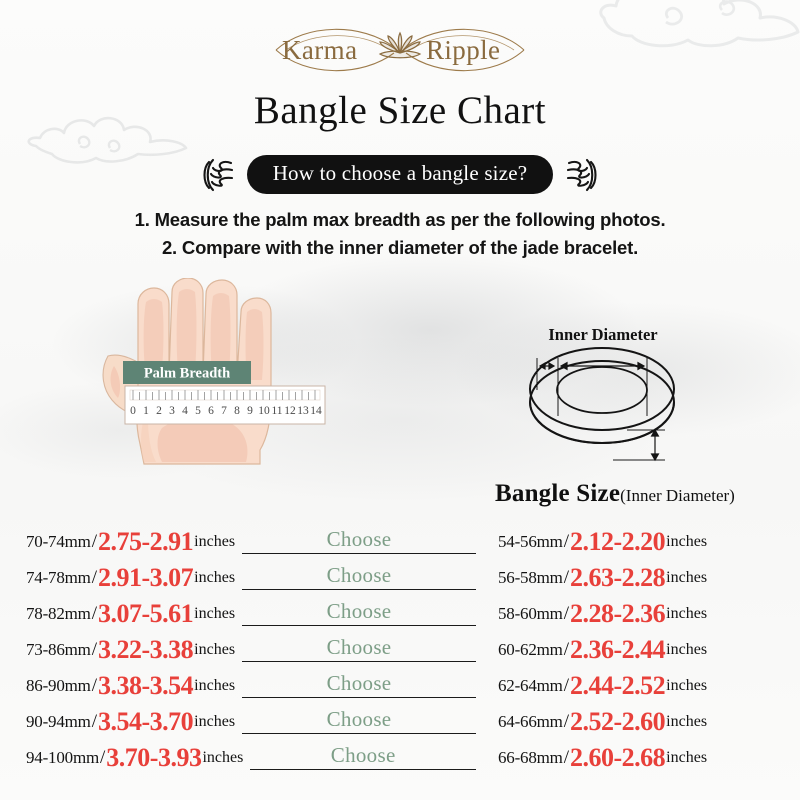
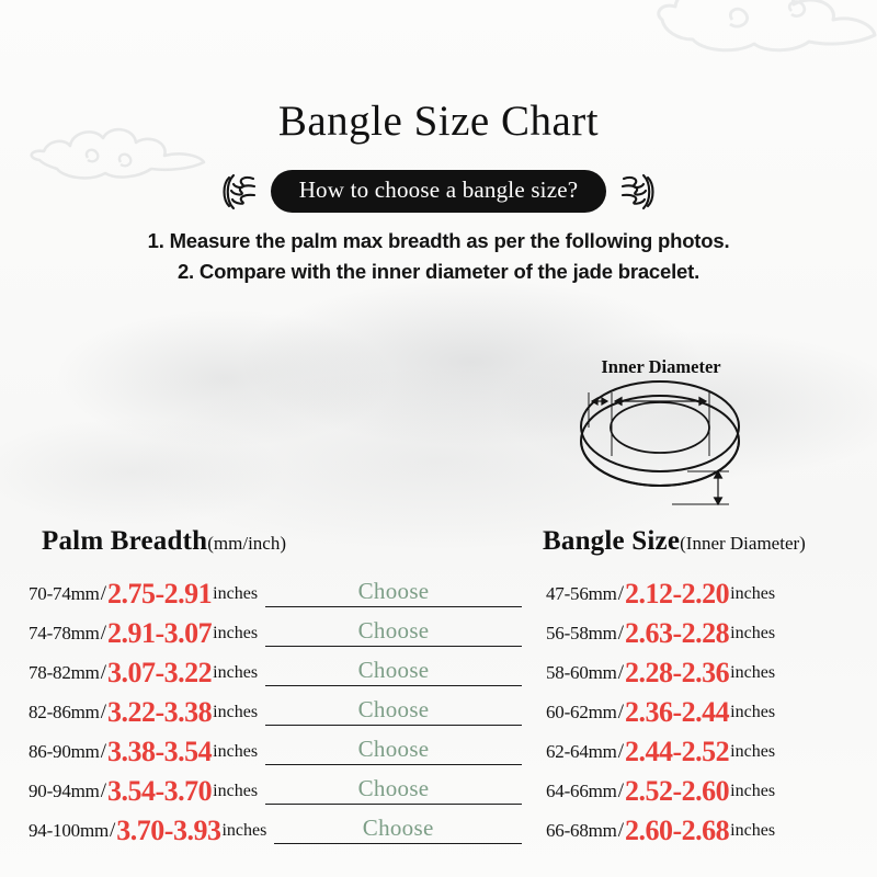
- Karma
- Ripple
  Bangle Size Chart
  How to choose a bangle size?
  1. Measure the palm max breadth as per the following photos.
  2. Compare with the inner diameter of the jade bracelet.
- Palm Breadth
- 0
- 1
- 2
- 3
- 4
- 5
- 6
- 7
- 8
- 9
- 10
- 11
- 12
- 13
- 14
  Inner Diameter
+ Palm Breadth(mm/inch)
  Bangle Size(Inner Diameter)
  70-74mm
  /
  2.75-2.91
  inches
  Choose
  74-78mm
  /
  2.91-3.07
  inches
  Choose
  78-82mm
  /
- 3.07-5.61
+ 3.07-3.22
  inches
  Choose
- 73-86mm
+ 82-86mm
  /
  3.22-3.38
  inches
  Choose
  86-90mm
  /
  3.38-3.54
  inches
  Choose
  90-94mm
  /
  3.54-3.70
  inches
  Choose
  94-100mm
  /
  3.70-3.93
  inches
  Choose
- 54-56mm
+ 47-56mm
  /
  2.12-2.20
  inches
  56-58mm
  /
  2.63-2.28
  inches
  58-60mm
  /
  2.28-2.36
  inches
  60-62mm
  /
  2.36-2.44
  inches
  62-64mm
  /
  2.44-2.52
  inches
  64-66mm
  /
  2.52-2.60
  inches
  66-68mm
  /
  2.60-2.68
  inches
